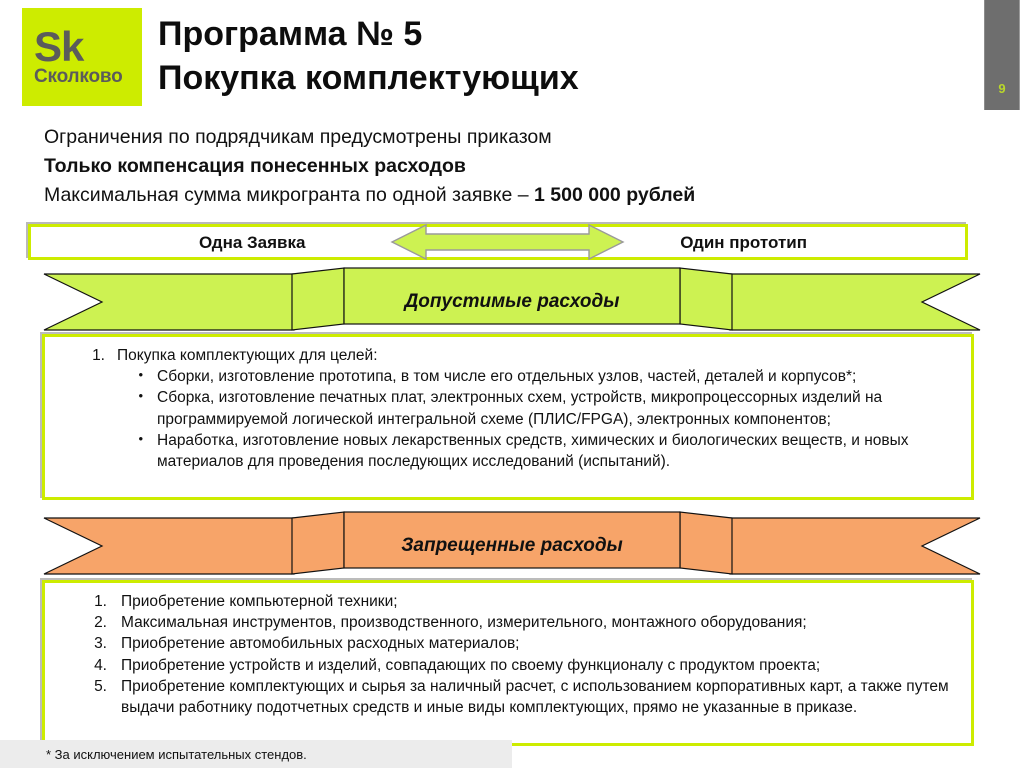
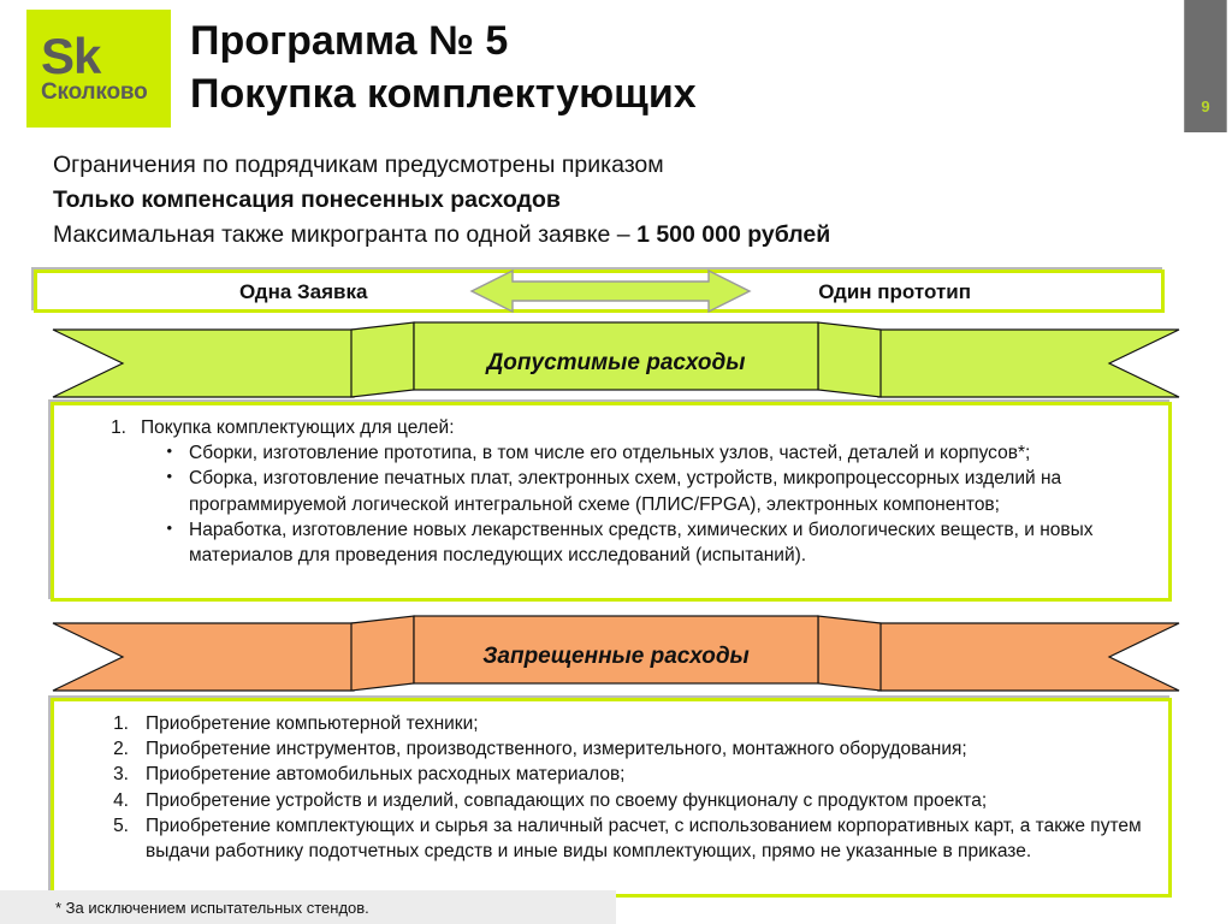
  Sk
  Сколково
  Программа № 5
  Покупка комплектующих
  9
  Ограничения по подрядчикам предусмотрены приказом
  Только компенсация понесенных расходов
- Максимальная сумма микрогранта по одной заявке – 1 500 000 рублей
+ Максимальная также микрогранта по одной заявке – 1 500 000 рублей
  Одна Заявка
  Один прототип
  Допустимые расходы
  1.
  Покупка комплектующих для целей:
  •
  Сборки, изготовление прототипа, в том числе его отдельных узлов, частей, деталей и корпусов*;
  •
  Сборка, изготовление печатных плат, электронных схем, устройств, микропроцессорных изделий на программируемой логической интегральной схеме (ПЛИС/FPGA), электронных компонентов;
  •
  Наработка, изготовление новых лекарственных средств, химических и биологических веществ, и новых материалов для проведения последующих исследований (испытаний).
  Запрещенные расходы
  1.
  Приобретение компьютерной техники;
  2.
- Максимальная инструментов, производственного, измерительного, монтажного оборудования;
+ Приобретение инструментов, производственного, измерительного, монтажного оборудования;
  3.
  Приобретение автомобильных расходных материалов;
  4.
  Приобретение устройств и изделий, совпадающих по своему функционалу с продуктом проекта;
  5.
  Приобретение комплектующих и сырья за наличный расчет, с использованием корпоративных карт, а также путем выдачи работнику подотчетных средств и иные виды комплектующих, прямо не указанные в приказе.
  * За исключением испытательных стендов.
